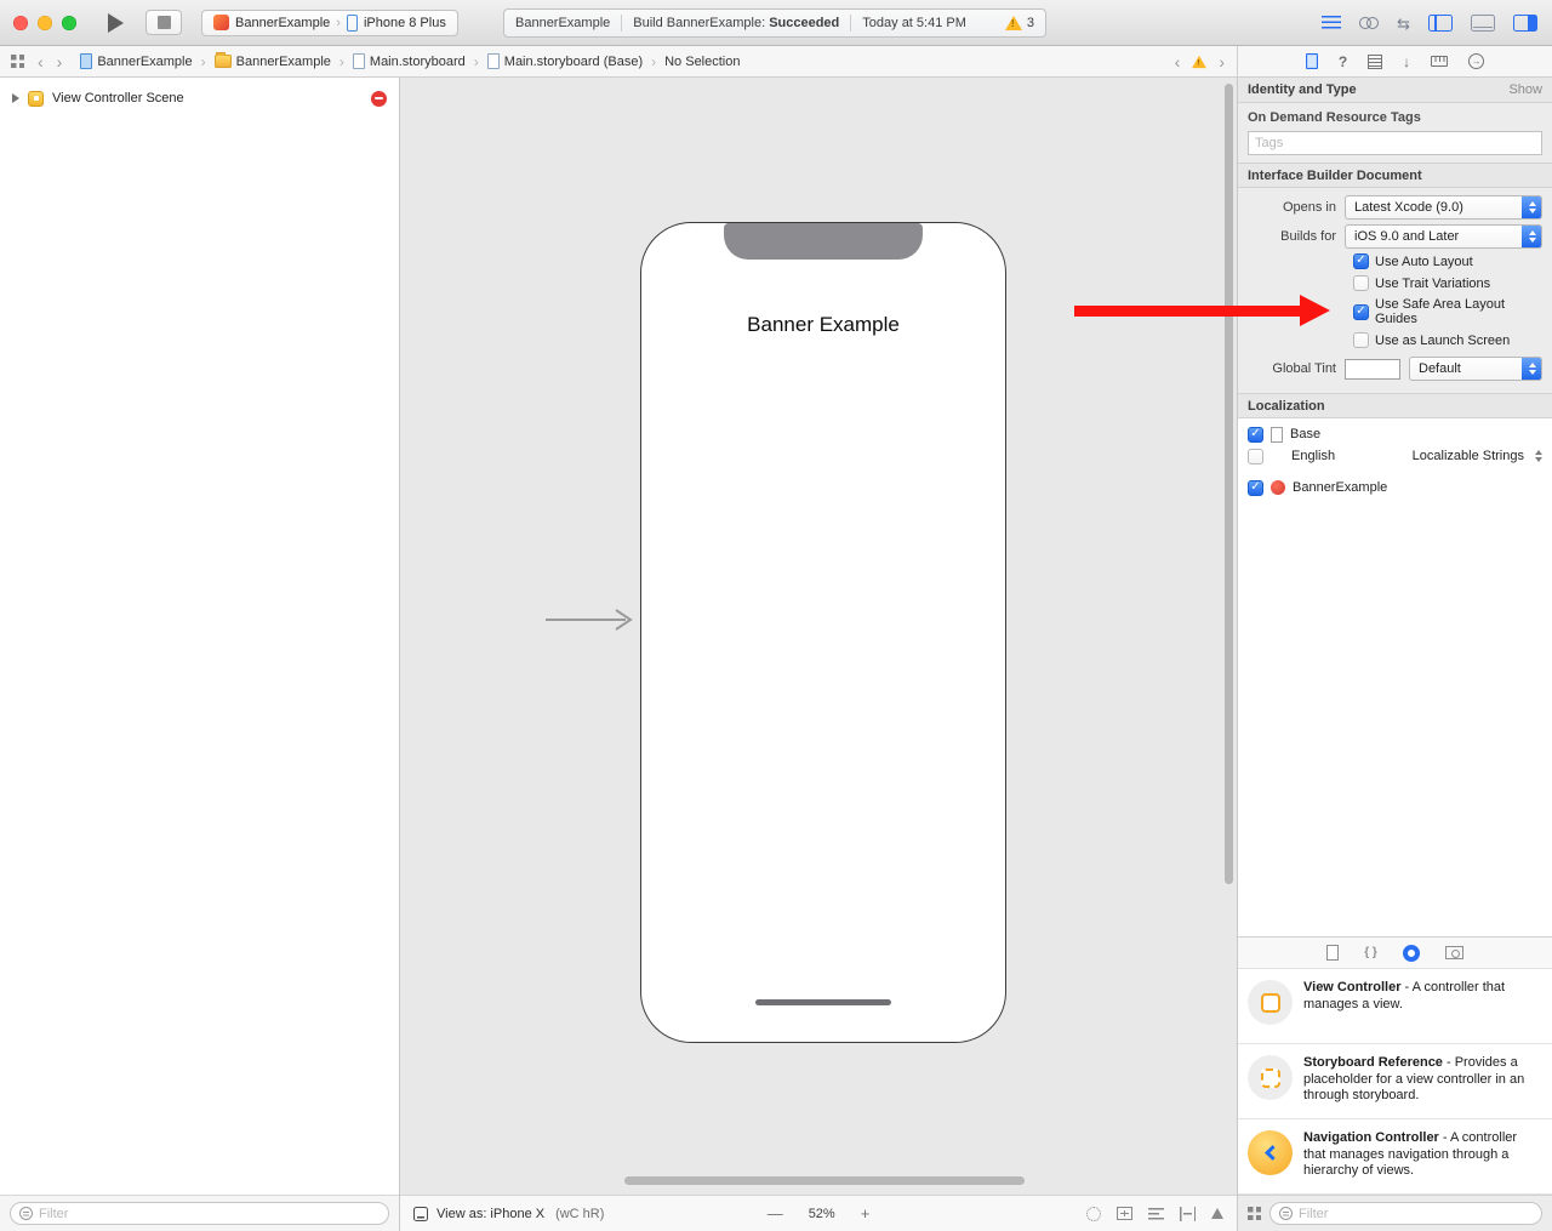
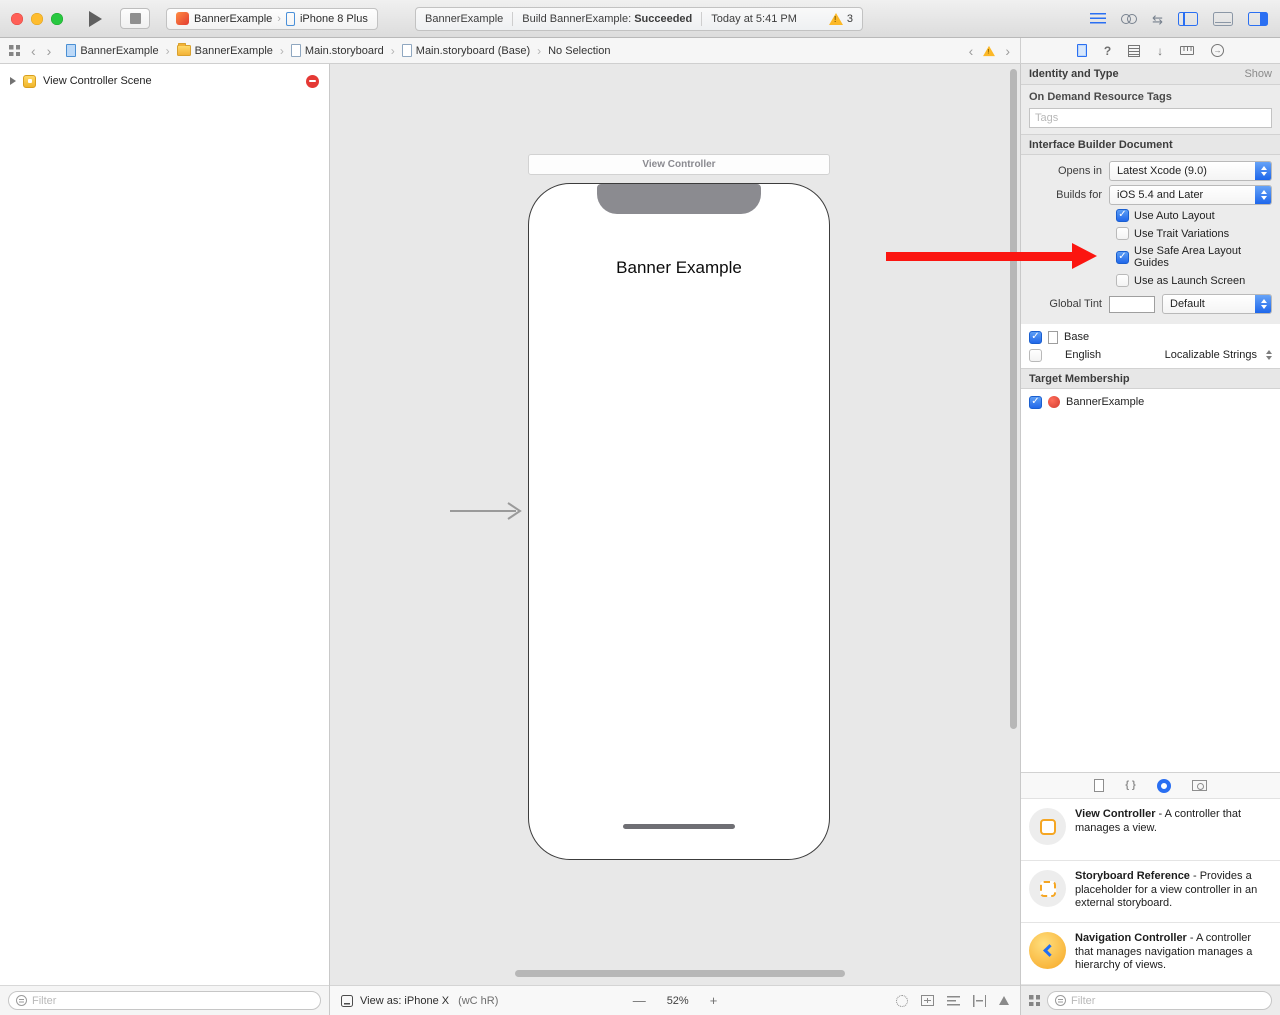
  BannerExample
  ›
  iPhone 8 Plus
  BannerExample
  Build BannerExample: Succeeded
  Today at 5:41 PM
  3
  ⇆
  ‹
  ›
  BannerExample
  BannerExample
  Main.storyboard
  Main.storyboard (Base)
  No Selection
  ‹
  ›
  ?
  ↓
  →
  View Controller Scene
  Filter
+ View Controller
  Banner Example
  View as: iPhone X
  (wC hR)
  —
  52%
  +
  Identity and Type
  Show
  On Demand Resource Tags
  Tags
  Interface Builder Document
  Opens in
  Latest Xcode (9.0)
  Builds for
- iOS 9.0 and Later
+ iOS 5.4 and Later
  Use Auto Layout
  Use Trait Variations
  Use Safe Area Layout Guides
  Use as Launch Screen
  Global Tint
  Default
- Localization
  Base
  English
  Localizable Strings
+ Target Membership
  BannerExample
  { }
  View Controller - A controller that manages a view.
- Storyboard Reference - Provides a placeholder for a view controller in an through storyboard.
+ Storyboard Reference - Provides a placeholder for a view controller in an external storyboard.
- Navigation Controller - A controller that manages navigation through a hierarchy of views.
+ Navigation Controller - A controller that manages navigation manages a hierarchy of views.
  Filter
